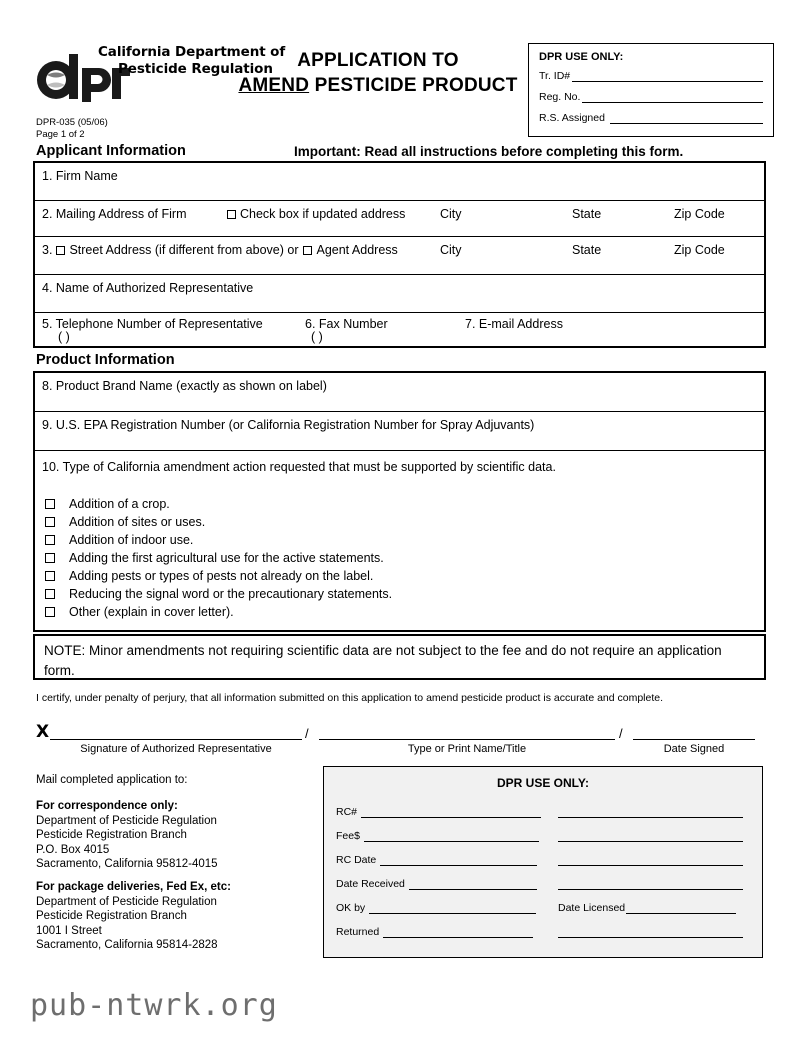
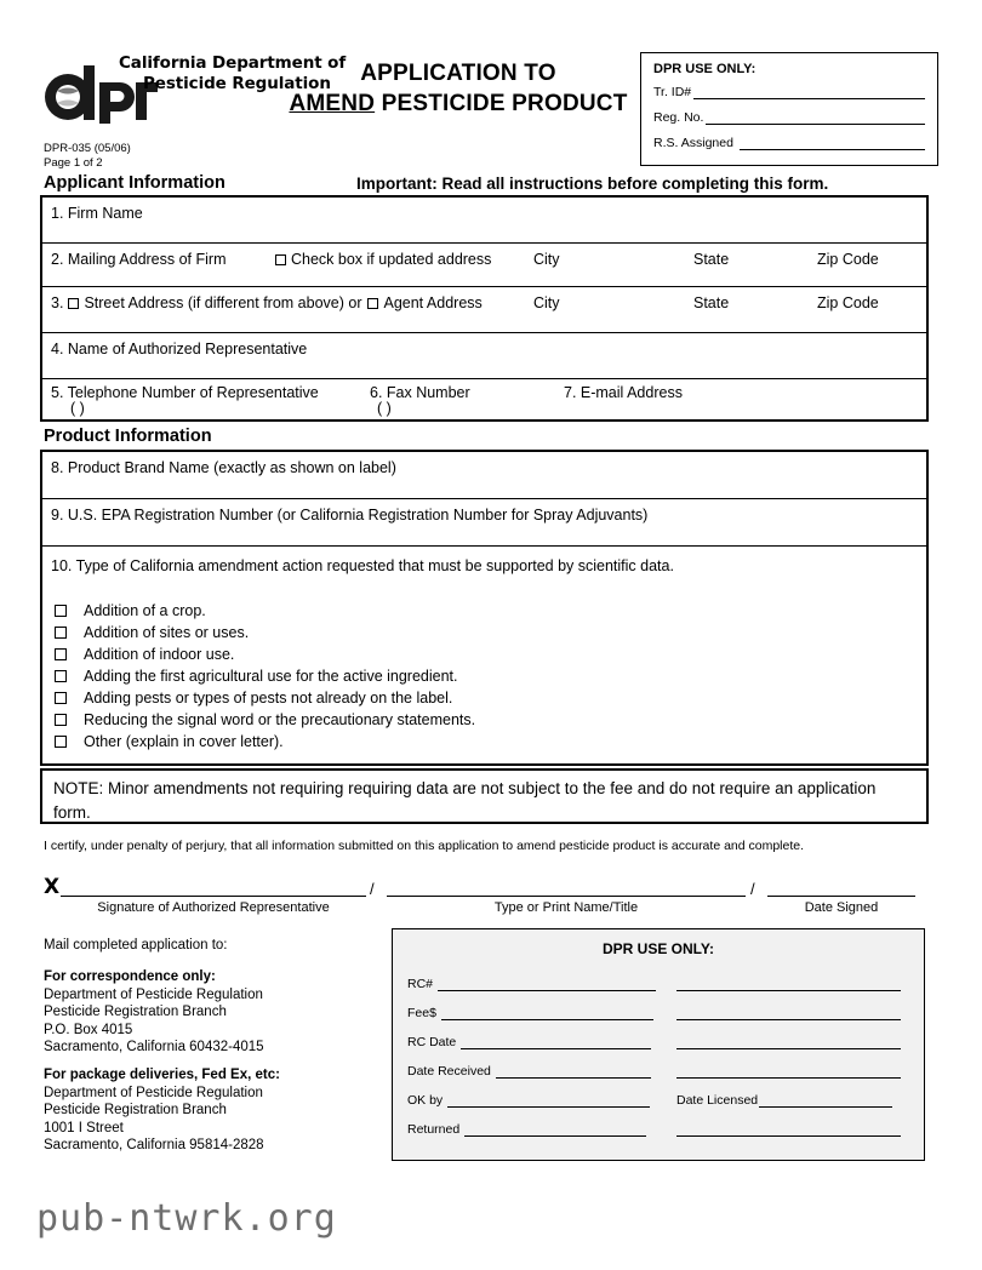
  California Department of
  Pesticide Regulation
  DPR-035 (05/06)
  Page 1 of 2
  APPLICATION TO
  AMEND PESTICIDE PRODUCT
  DPR USE ONLY:
  Tr. ID#
  Reg. No.
  R.S. Assigned
  Applicant Information
  Important: Read all instructions before completing this form.
  1. Firm Name
  2. Mailing Address of Firm
  Check box if updated address
  City
  State
  Zip Code
  3. Street Address (if different from above) or Agent Address
  City
  State
  Zip Code
  4. Name of Authorized Representative
  5. Telephone Number of Representative
  ( )
  6. Fax Number
  ( )
  7. E-mail Address
  Product Information
  8. Product Brand Name (exactly as shown on label)
  9. U.S. EPA Registration Number (or California Registration Number for Spray Adjuvants)
  10. Type of California amendment action requested that must be supported by scientific data.
  Addition of a crop.
  Addition of sites or uses.
  Addition of indoor use.
- Adding the first agricultural use for the active statements.
+ Adding the first agricultural use for the active ingredient.
  Adding pests or types of pests not already on the label.
  Reducing the signal word or the precautionary statements.
  Other (explain in cover letter).
- NOTE: Minor amendments not requiring scientific data are not subject to the fee and do not require an application form.
+ NOTE: Minor amendments not requiring requiring data are not subject to the fee and do not require an application form.
  I certify, under penalty of perjury, that all information submitted on this application to amend pesticide product is accurate and complete.
  X
  /
  /
  Signature of Authorized Representative
  Type or Print Name/Title
  Date Signed
  Mail completed application to:
  For correspondence only:
  Department of Pesticide Regulation
  Pesticide Registration Branch
  P.O. Box 4015
- Sacramento, California 95812-4015
+ Sacramento, California 60432-4015
  For package deliveries, Fed Ex, etc:
  Department of Pesticide Regulation
  Pesticide Registration Branch
  1001 I Street
  Sacramento, California 95814-2828
  DPR USE ONLY:
  RC#
  Fee$
  RC Date
  Date Received
  OK by
  Date Licensed
  Returned
  pub-ntwrk.org
